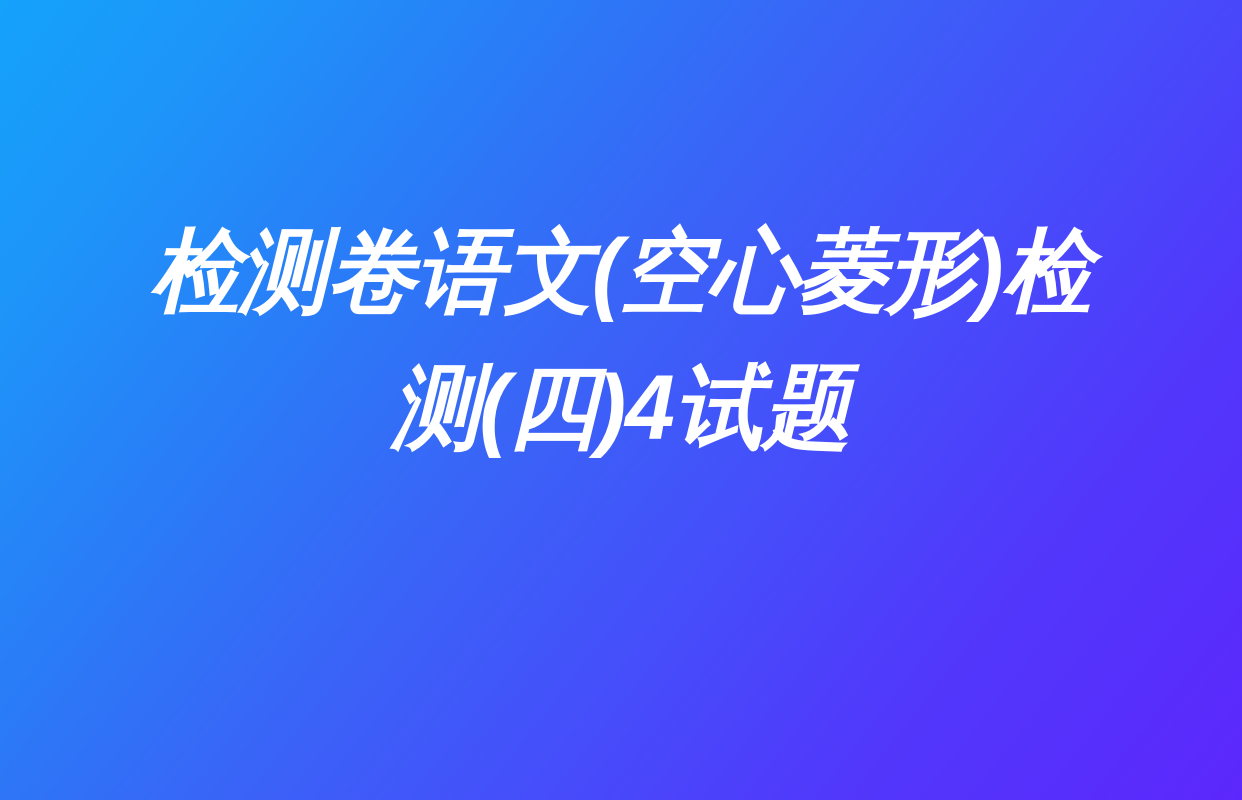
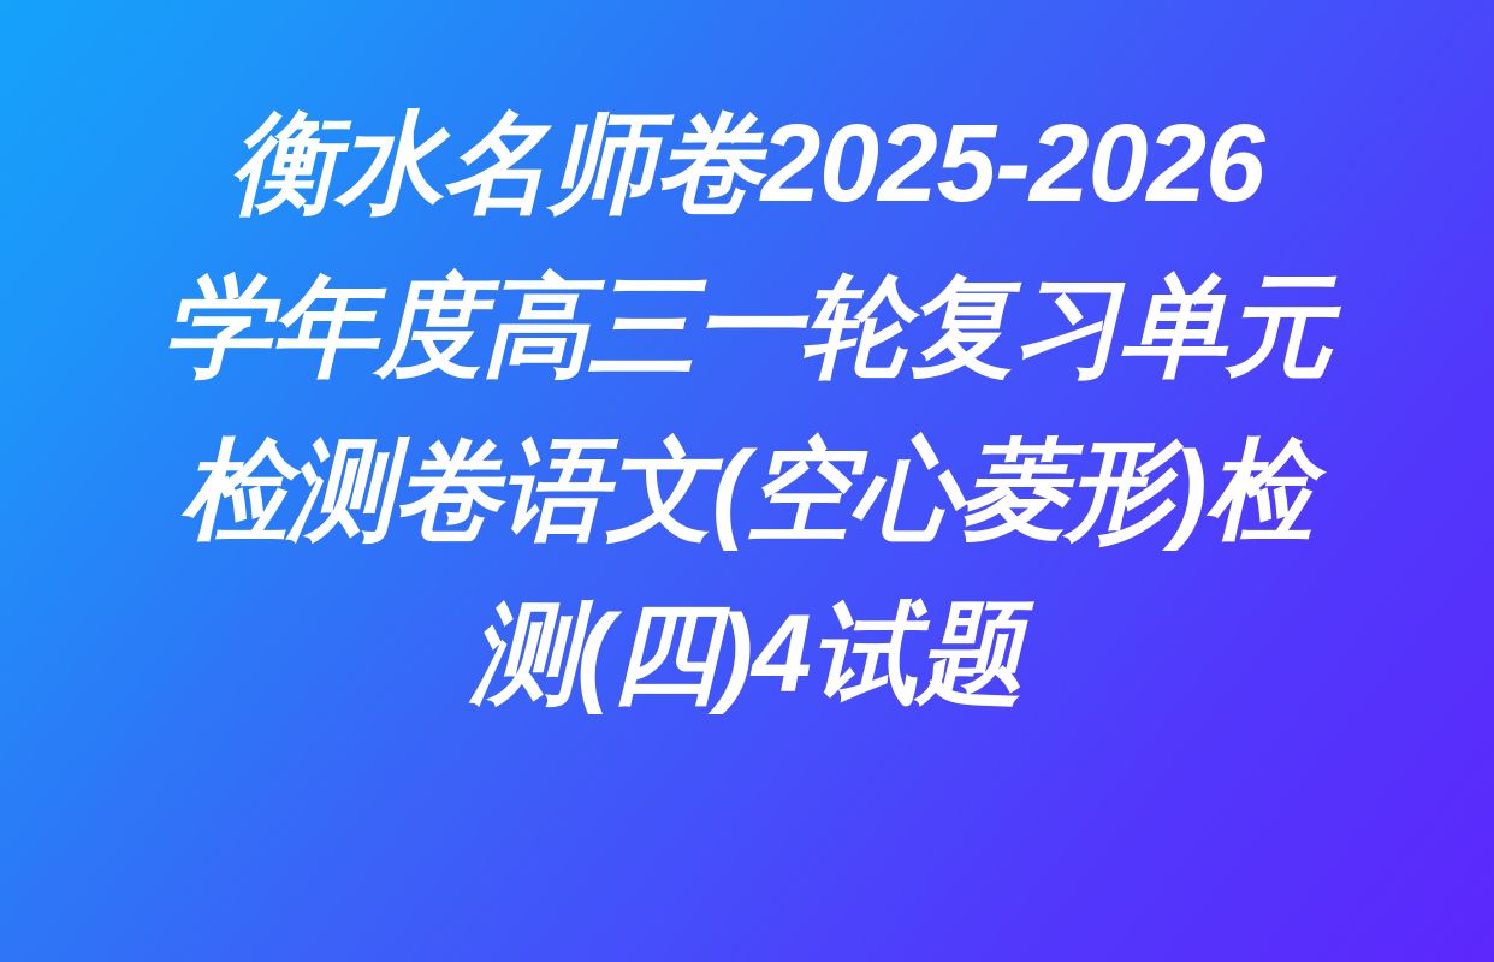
+ 衡水名师卷2025-2026
+ 学年度高三一轮复习单元
  检测卷语文(空心菱形)检
  测(四)4试题
